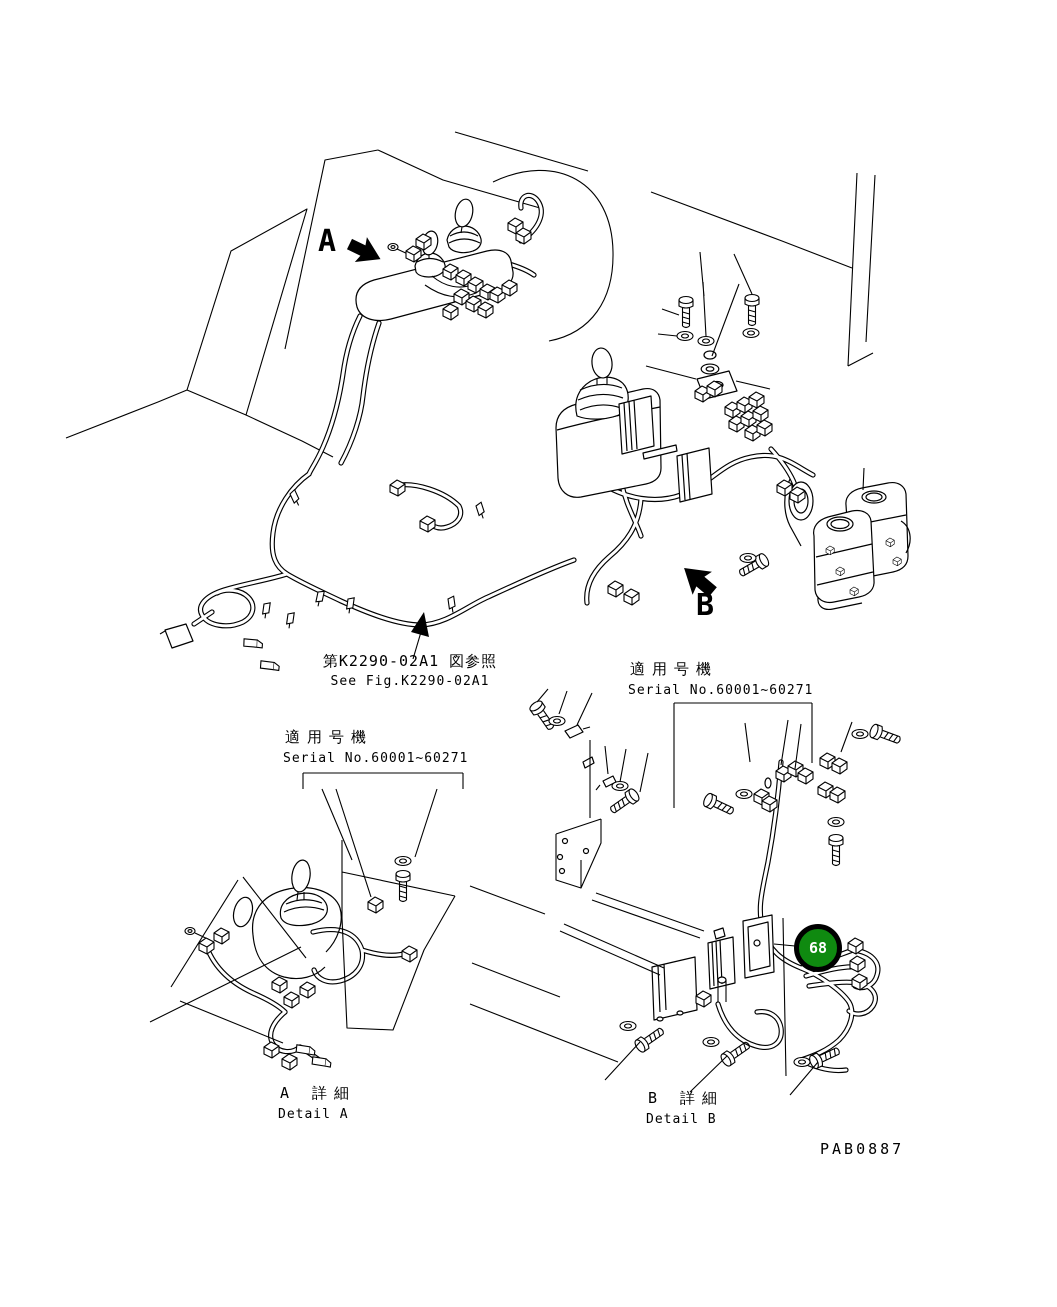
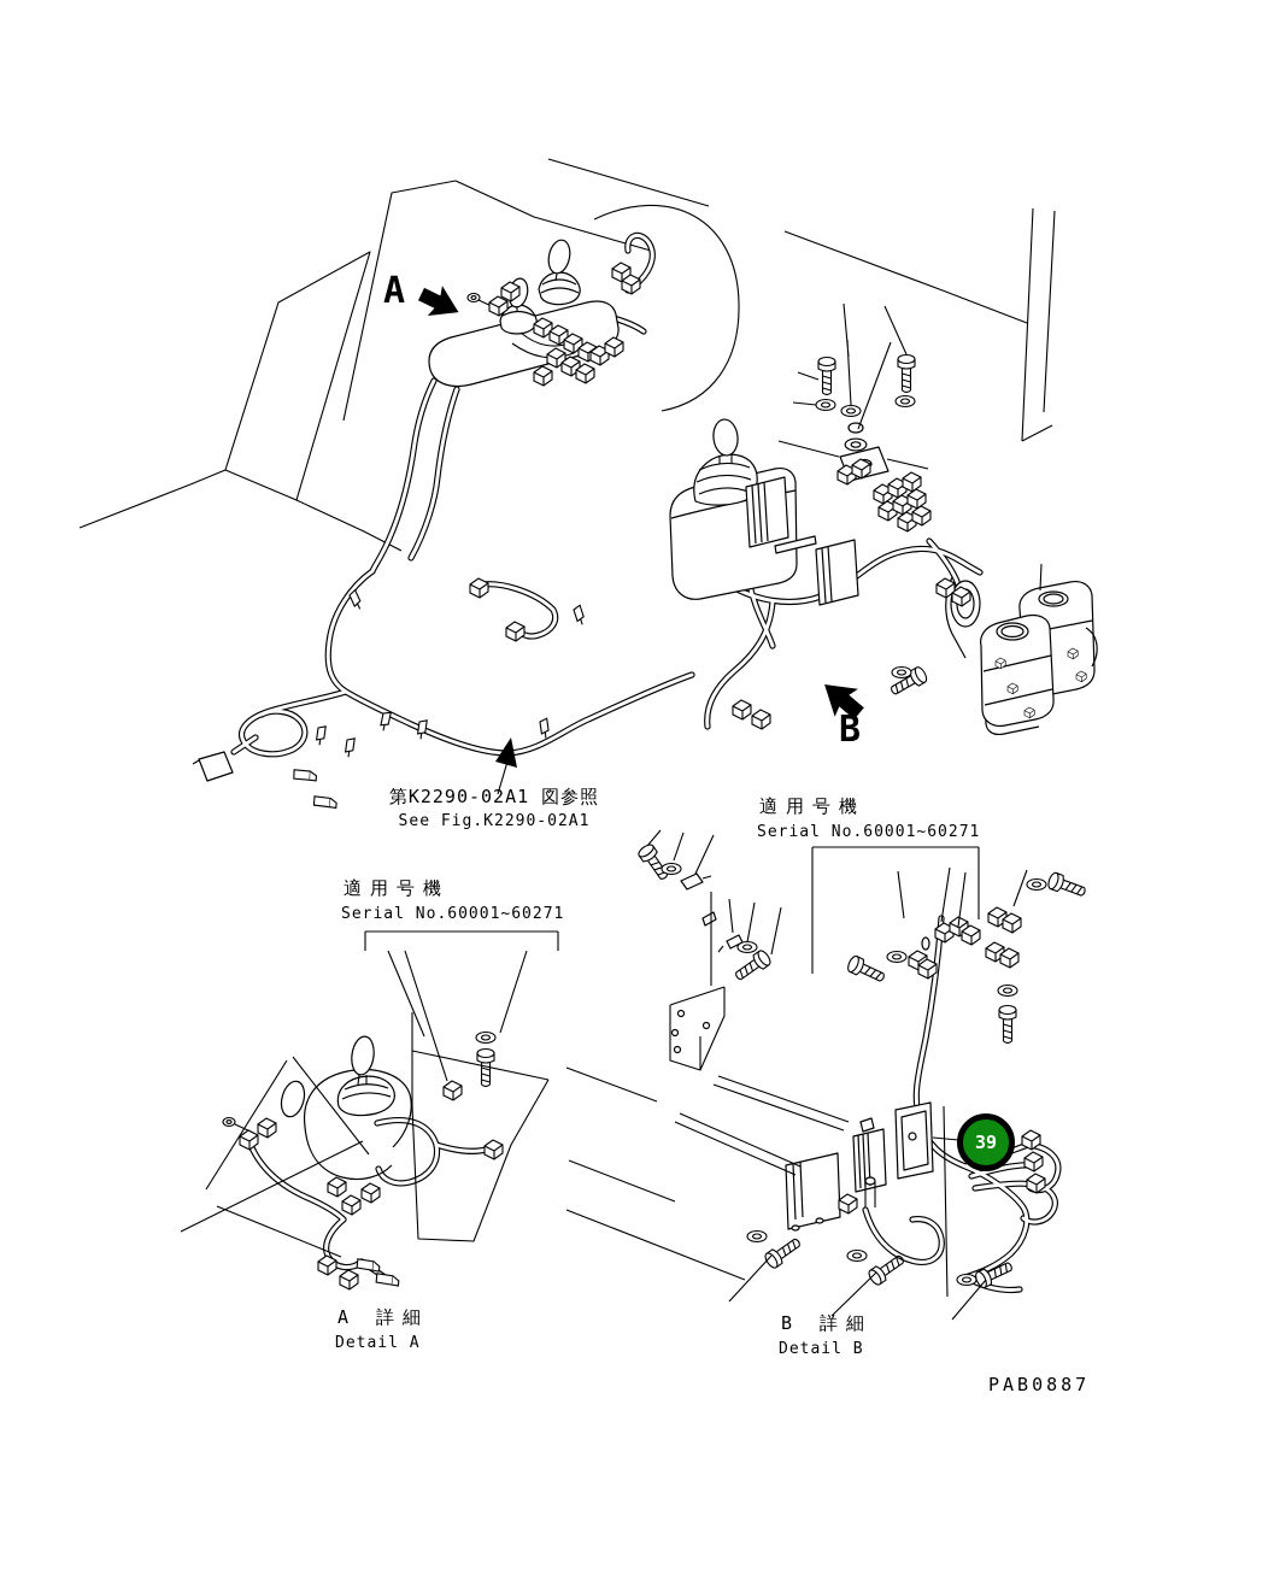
  A
  B
  第K2290-02A1 図参照
  See Fig.K2290-02A1
  適用号機
  Serial No.60001~60271
  適用号機
  Serial No.60001~60271
  A 詳細
  Detail A
  B 詳細
  Detail B
  PAB0887
- 68
+ 39
